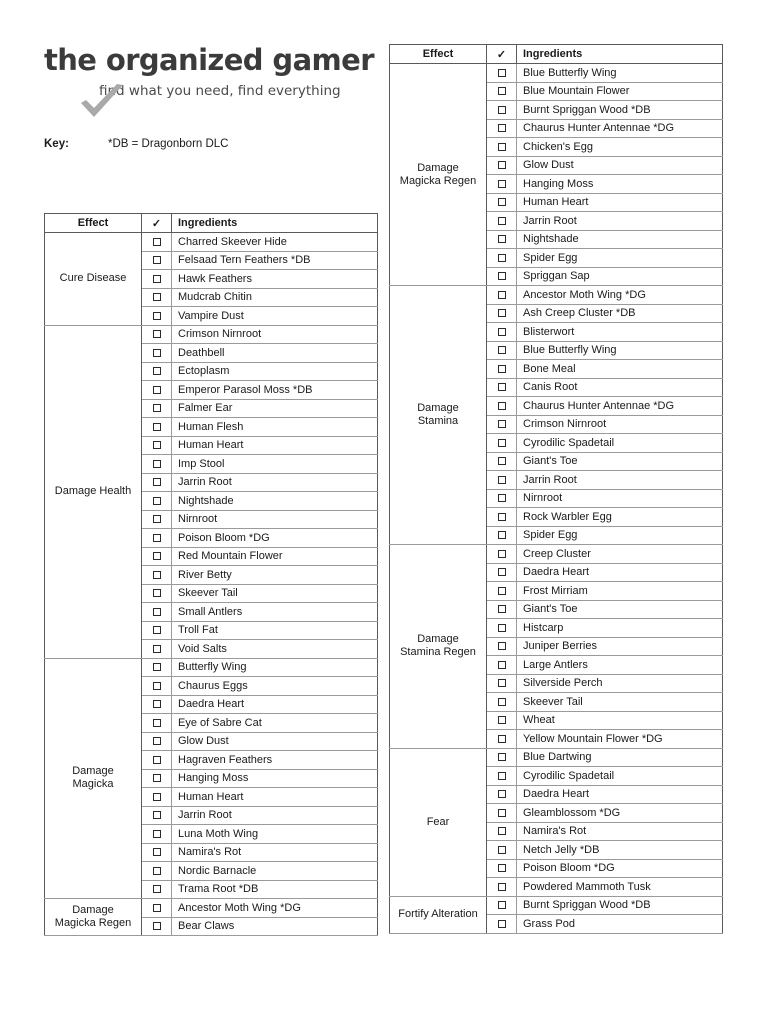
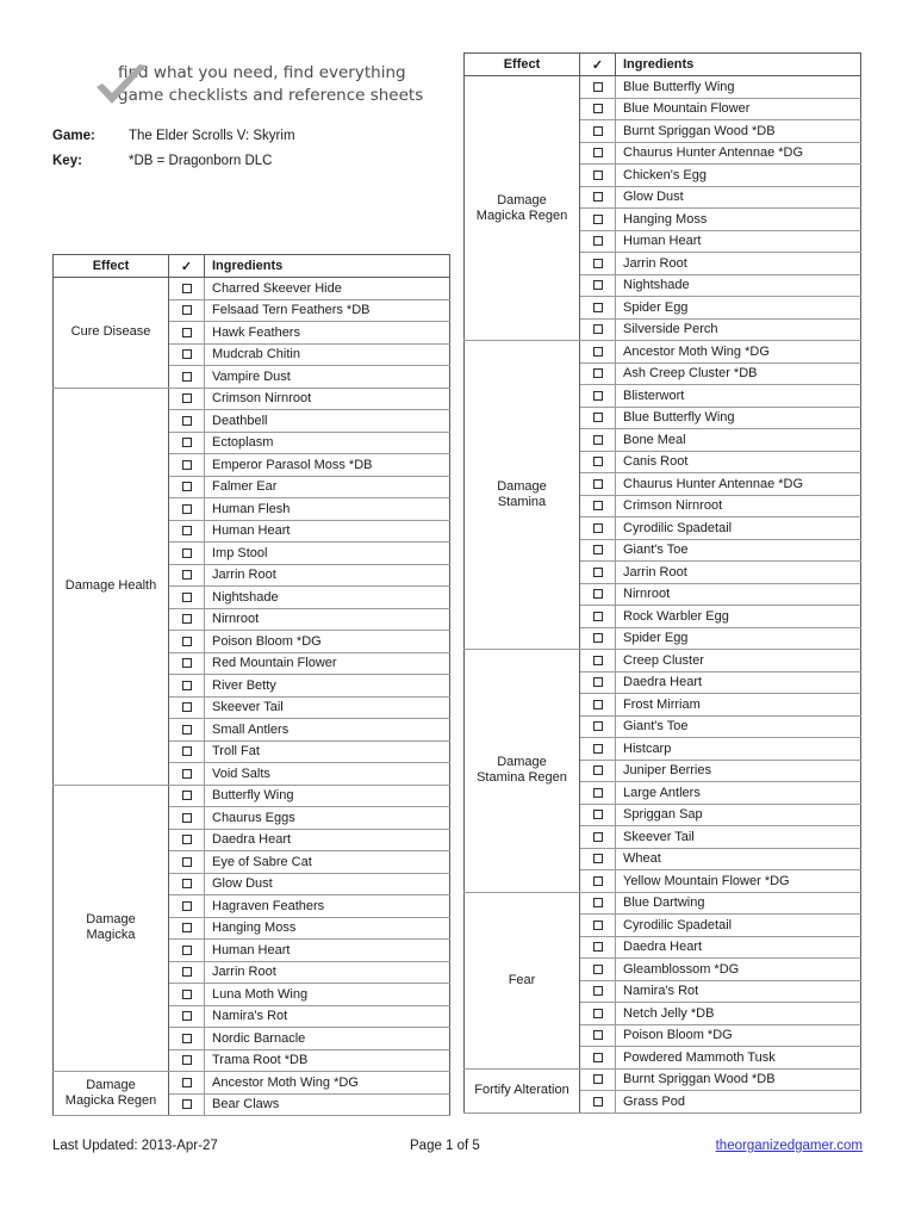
- the organized gamer
  fid what you need, find everything
+ game checklists and reference sheets
+ Game:
+ The Elder Scrolls V: Skyrim
  Key:
  *DB = Dragonborn DLC
  Effect	✓	Ingredients
  Cure Disease		Charred Skeever Hide
  	Felsaad Tern Feathers *DB
  	Hawk Feathers
  	Mudcrab Chitin
  	Vampire Dust
  Damage Health		Crimson Nirnroot
  	Deathbell
  	Ectoplasm
  	Emperor Parasol Moss *DB
  	Falmer Ear
  	Human Flesh
  	Human Heart
  	Imp Stool
  	Jarrin Root
  	Nightshade
  	Nirnroot
  	Poison Bloom *DG
  	Red Mountain Flower
  	River Betty
  	Skeever Tail
  	Small Antlers
  	Troll Fat
  	Void Salts
  DamageMagicka		Butterfly Wing
  	Chaurus Eggs
  	Daedra Heart
  	Eye of Sabre Cat
  	Glow Dust
  	Hagraven Feathers
  	Hanging Moss
  	Human Heart
  	Jarrin Root
  	Luna Moth Wing
  	Namira's Rot
  	Nordic Barnacle
  	Trama Root *DB
  DamageMagicka Regen		Ancestor Moth Wing *DG
  	Bear Claws
  Effect	✓	Ingredients
  DamageMagicka Regen		Blue Butterfly Wing
  	Blue Mountain Flower
  	Burnt Spriggan Wood *DB
  	Chaurus Hunter Antennae *DG
  	Chicken's Egg
  	Glow Dust
  	Hanging Moss
  	Human Heart
  	Jarrin Root
  	Nightshade
  	Spider Egg
- 	Spriggan Sap
+ 	Silverside Perch
  DamageStamina		Ancestor Moth Wing *DG
  	Ash Creep Cluster *DB
  	Blisterwort
  	Blue Butterfly Wing
  	Bone Meal
  	Canis Root
  	Chaurus Hunter Antennae *DG
  	Crimson Nirnroot
  	Cyrodilic Spadetail
  	Giant's Toe
  	Jarrin Root
  	Nirnroot
  	Rock Warbler Egg
  	Spider Egg
  DamageStamina Regen		Creep Cluster
  	Daedra Heart
  	Frost Mirriam
  	Giant's Toe
  	Histcarp
  	Juniper Berries
  	Large Antlers
- 	Silverside Perch
+ 	Spriggan Sap
  	Skeever Tail
  	Wheat
  	Yellow Mountain Flower *DG
  Fear		Blue Dartwing
  	Cyrodilic Spadetail
  	Daedra Heart
  	Gleamblossom *DG
  	Namira's Rot
  	Netch Jelly *DB
  	Poison Bloom *DG
  	Powdered Mammoth Tusk
  Fortify Alteration		Burnt Spriggan Wood *DB
  	Grass Pod
+ Last Updated: 2013-Apr-27
+ Page 1 of 5
+ theorganizedgamer.com
